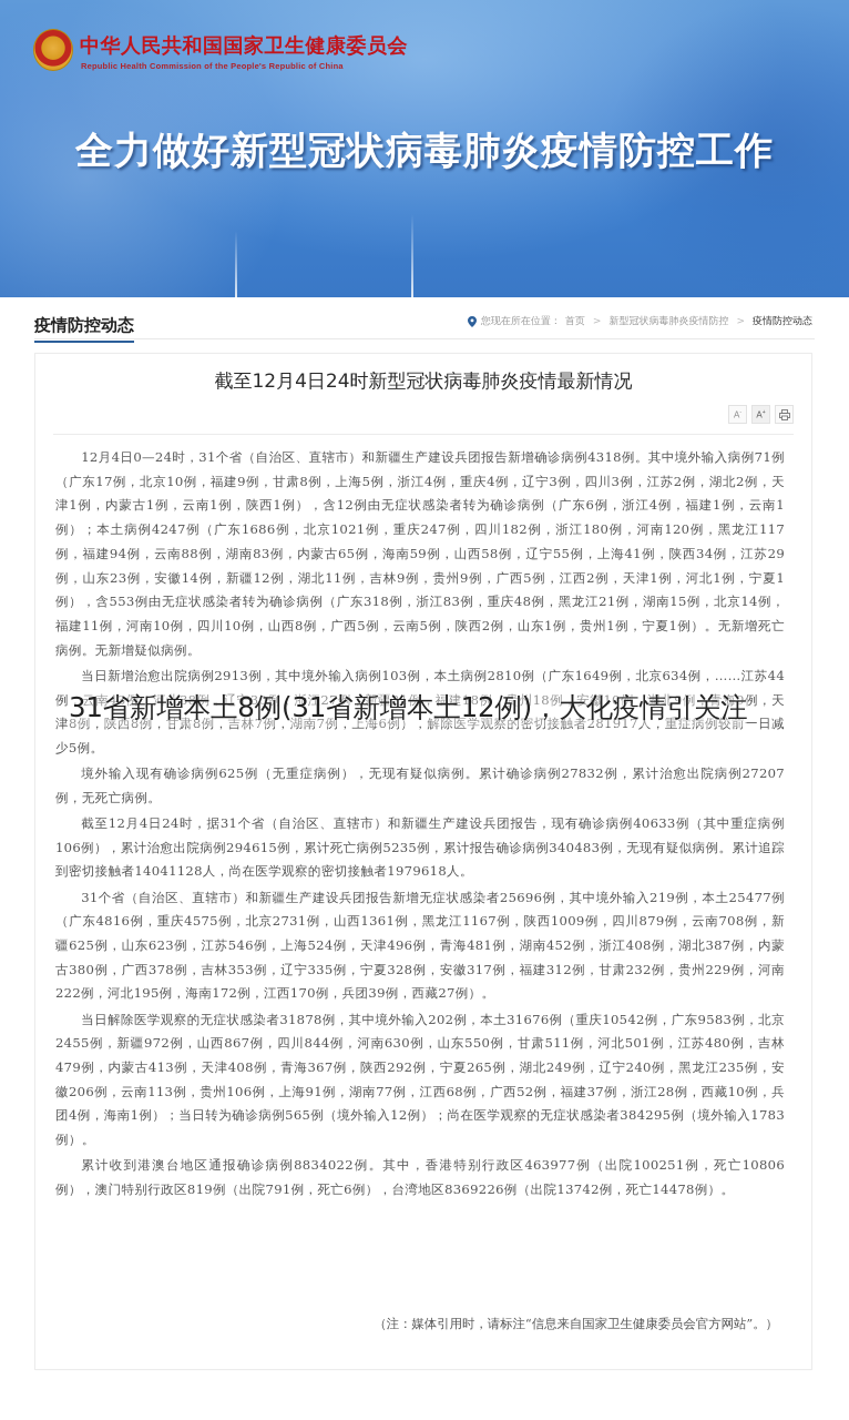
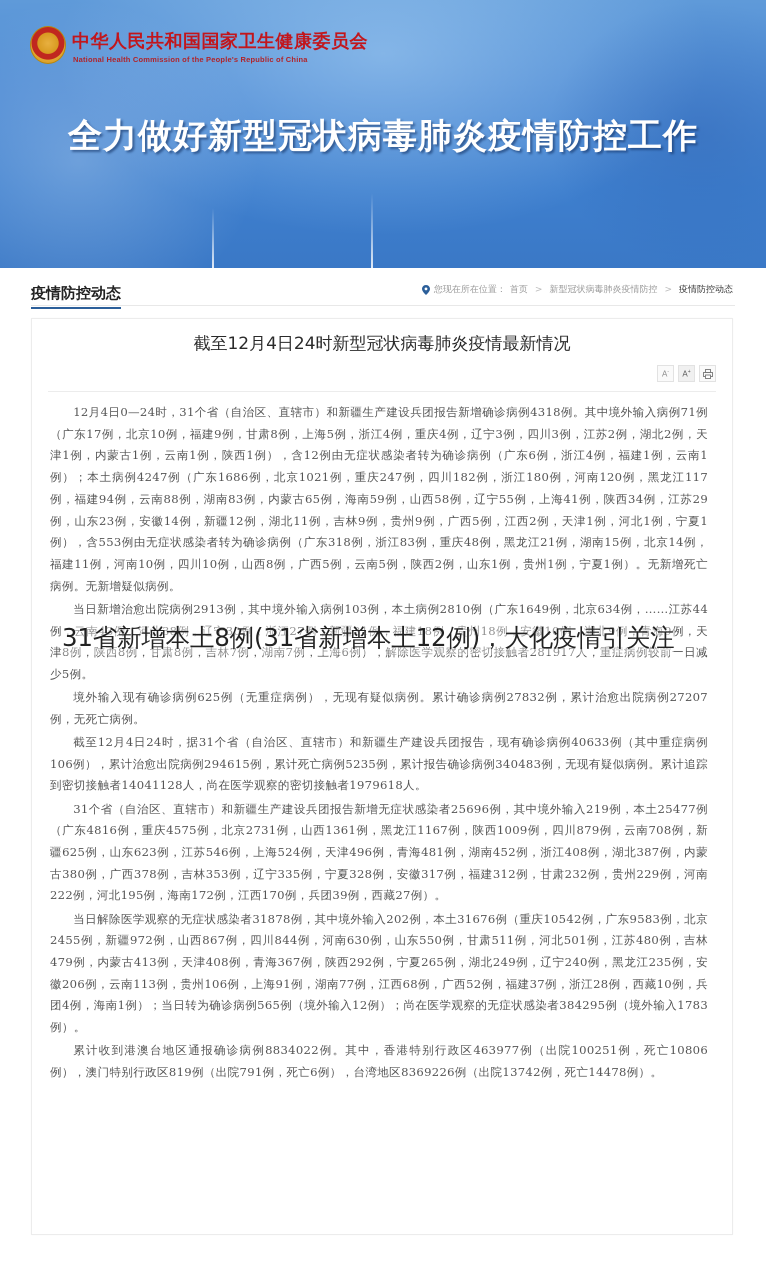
  中华人民共和国国家卫生健康委员会
- Republic Health Commission of the People's Republic of China
+ National Health Commission of the People's Republic of China
  全力做好新型冠状病毒肺炎疫情防控工作
  疫情防控动态
  您现在所在位置：
  首页
  >
  新型冠状病毒肺炎疫情防控
  >
  疫情防控动态
  截至12月4日24时新型冠状病毒肺炎疫情最新情况
  12月4日0—24时，31个省（自治区、直辖市）和新疆生产建设兵团报告新增确诊病例4318例。其中境外输入病例71例（广东17例，北京10例，福建9例，甘肃8例，上海5例，浙江4例，重庆4例，辽宁3例，四川3例，江苏2例，湖北2例，天津1例，内蒙古1例，云南1例，陕西1例），含12例由无症状感染者转为确诊病例（广东6例，浙江4例，福建1例，云南1例）；本土病例4247例（广东1686例，北京1021例，重庆247例，四川182例，浙江180例，河南120例，黑龙江117例，福建94例，云南88例，湖南83例，内蒙古65例，海南59例，山西58例，辽宁55例，上海41例，陕西34例，江苏29例，山东23例，安徽14例，新疆12例，湖北11例，吉林9例，贵州9例，广西5例，江西2例，天津1例，河北1例，宁夏1例），含553例由无症状感染者转为确诊病例（广东318例，浙江83例，重庆48例，黑龙江21例，湖南15例，北京14例，福建11例，河南10例，四川10例，山西8例，广西5例，云南5例，陕西2例，山东1例，贵州1例，宁夏1例）。无新增死亡病例。无新增疑似病例。
  当日新增治愈出院病例2913例，其中境外输入病例103例，本土病例2810例（广东1649例，北京634例，……江苏44例，云南43例，河北38例，辽宁30例，浙江27例，新疆21例，福建18例，贵州18例，安徽10例，湖北9例，青海9例，天津8例，陕西8例，甘肃8例，吉林7例，湖南7例，上海6例），解除医学观察的密切接触者281917人，重症病例较前一日减少5例。
  境外输入现有确诊病例625例（无重症病例），无现有疑似病例。累计确诊病例27832例，累计治愈出院病例27207例，无死亡病例。
  截至12月4日24时，据31个省（自治区、直辖市）和新疆生产建设兵团报告，现有确诊病例40633例（其中重症病例106例），累计治愈出院病例294615例，累计死亡病例5235例，累计报告确诊病例340483例，无现有疑似病例。累计追踪到密切接触者14041128人，尚在医学观察的密切接触者1979618人。
  31个省（自治区、直辖市）和新疆生产建设兵团报告新增无症状感染者25696例，其中境外输入219例，本土25477例（广东4816例，重庆4575例，北京2731例，山西1361例，黑龙江1167例，陕西1009例，四川879例，云南708例，新疆625例，山东623例，江苏546例，上海524例，天津496例，青海481例，湖南452例，浙江408例，湖北387例，内蒙古380例，广西378例，吉林353例，辽宁335例，宁夏328例，安徽317例，福建312例，甘肃232例，贵州229例，河南222例，河北195例，海南172例，江西170例，兵团39例，西藏27例）。
  当日解除医学观察的无症状感染者31878例，其中境外输入202例，本土31676例（重庆10542例，广东9583例，北京2455例，新疆972例，山西867例，四川844例，河南630例，山东550例，甘肃511例，河北501例，江苏480例，吉林479例，内蒙古413例，天津408例，青海367例，陕西292例，宁夏265例，湖北249例，辽宁240例，黑龙江235例，安徽206例，云南113例，贵州106例，上海91例，湖南77例，江西68例，广西52例，福建37例，浙江28例，西藏10例，兵团4例，海南1例）；当日转为确诊病例565例（境外输入12例）；尚在医学观察的无症状感染者384295例（境外输入1783例）。
  累计收到港澳台地区通报确诊病例8834022例。其中，香港特别行政区463977例（出院100251例，死亡10806例），澳门特别行政区819例（出院791例，死亡6例），台湾地区8369226例（出院13742例，死亡14478例）。
- （注：媒体引用时，请标注“信息来自国家卫生健康委员会官方网站”。）
  31省新增本土8例(31省新增本土12例)，大化疫情引关注
